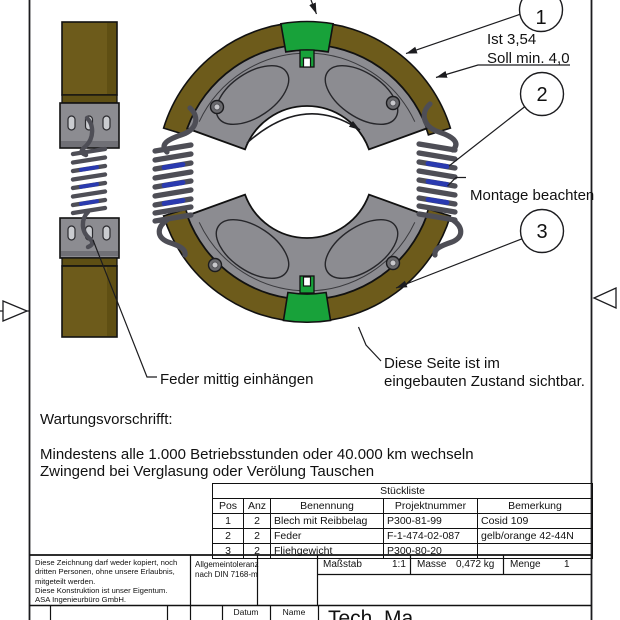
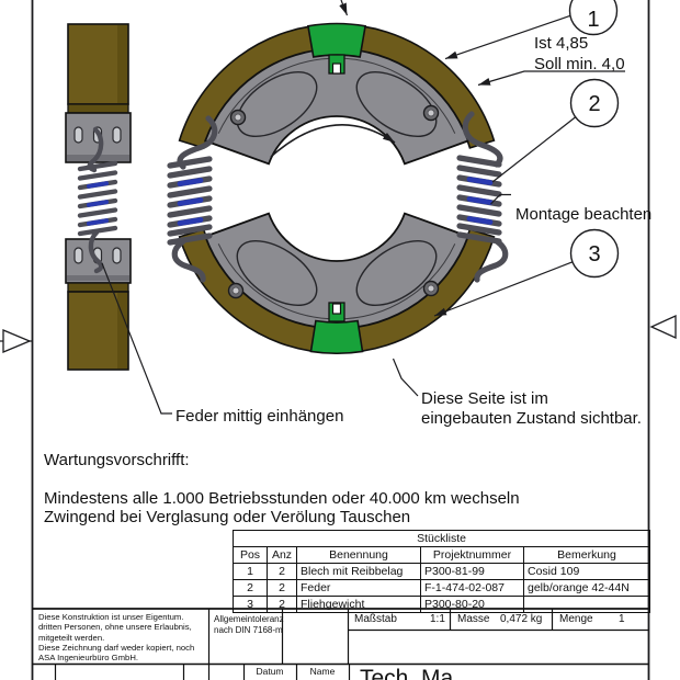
  1
  2
  3
- Ist 3,54
+ Ist 4,85
  Soll min. 4,0
  Montage beachten
  Diese Seite ist im
  eingebauten Zustand sichtbar.
  Feder mittig einhängen
  Wartungsvorschrifft:
  Mindestens alle 1.000 Betriebsstunden oder 40.000 km wechseln
  Zwingend bei Verglasung oder Verölung Tauschen
  Stückliste
  Pos	Anz	Benennung	Projektnummer	Bemerkung
  1	2	Blech mit Reibbelag	P300-81-99	Cosid 109
  2	2	Feder	F-1-474-02-087	gelb/orange 42-44N
  3	2	Fliehgewicht	P300-80-20
- Diese Zeichnung darf weder kopiert, noch
+ Diese Konstruktion ist unser Eigentum.
  dritten Personen, ohne unsere Erlaubnis,
  mitgeteilt werden.
- Diese Konstruktion ist unser Eigentum.
+ Diese Zeichnung darf weder kopiert, noch
  ASA Ingenieurbüro GmbH.
  Allgemeintoleranz
  nach DIN 7168-m
  Maßstab
  1:1
  Masse
  0,472 kg
  Menge
  1
  Datum
  Name
  Tech. Ma
